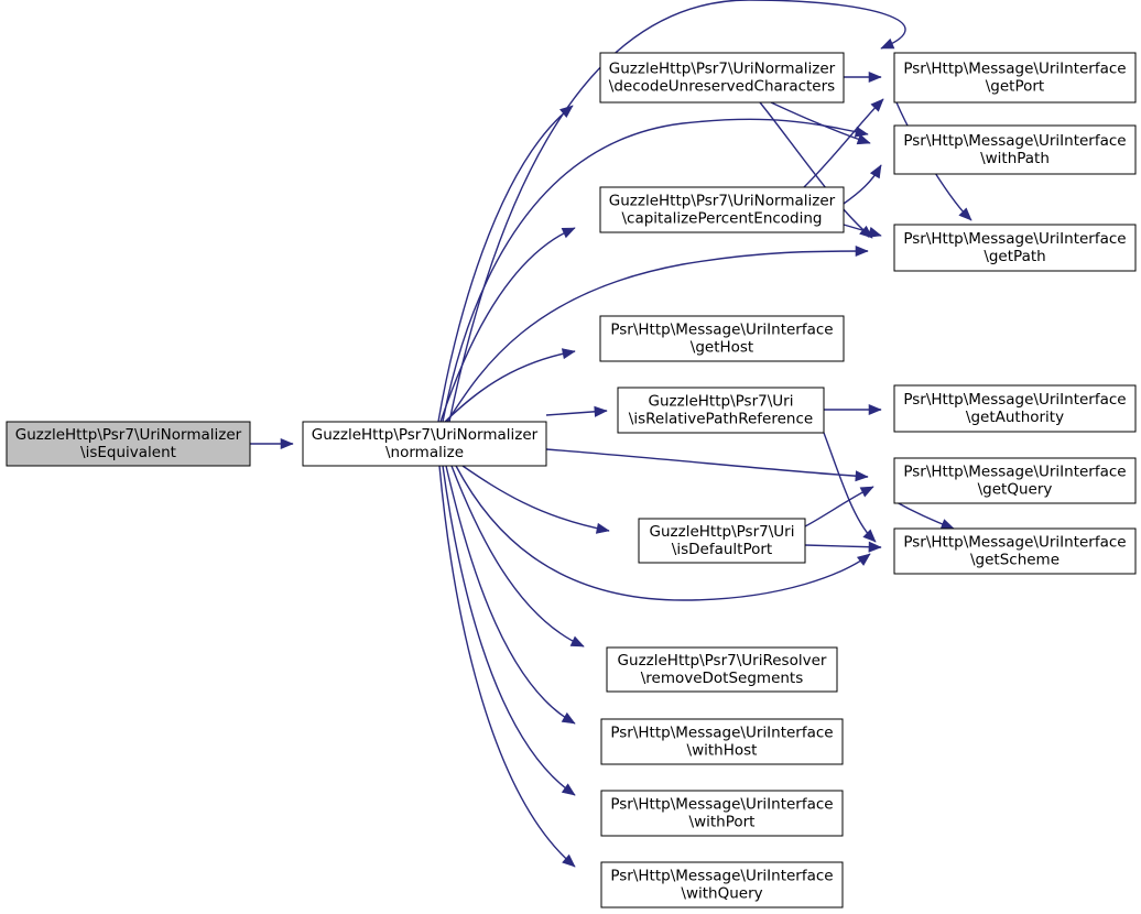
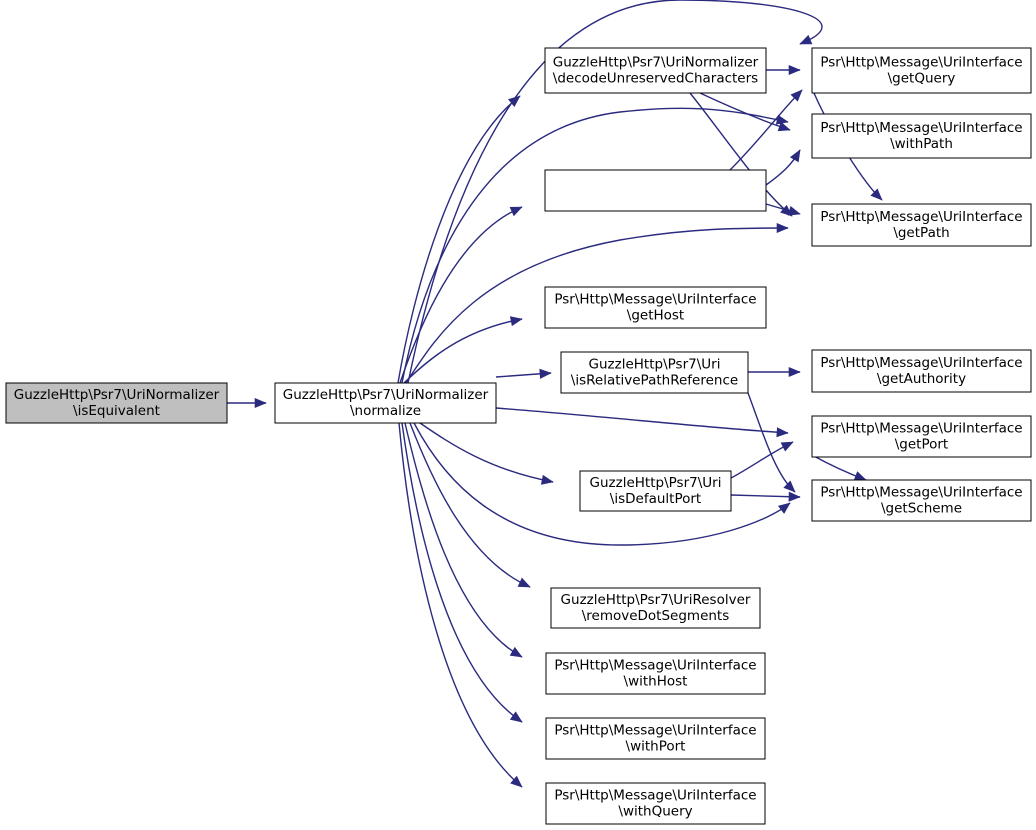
  GuzzleHttp\Psr7\UriNormalizer \isEquivalent
  GuzzleHttp\Psr7\UriNormalizer \normalize
  GuzzleHttp\Psr7\UriNormalizer \decodeUnreservedCharacters
- GuzzleHttp\Psr7\UriNormalizer \capitalizePercentEncoding
  Psr\Http\Message\UriInterface \getHost
  GuzzleHttp\Psr7\Uri \isRelativePathReference
  GuzzleHttp\Psr7\Uri \isDefaultPort
  GuzzleHttp\Psr7\UriResolver \removeDotSegments
  Psr\Http\Message\UriInterface \withHost
  Psr\Http\Message\UriInterface \withPort
  Psr\Http\Message\UriInterface \withQuery
- Psr\Http\Message\UriInterface \getPort
+ Psr\Http\Message\UriInterface \getQuery
  Psr\Http\Message\UriInterface \withPath
  Psr\Http\Message\UriInterface \getPath
  Psr\Http\Message\UriInterface \getAuthority
- Psr\Http\Message\UriInterface \getQuery
+ Psr\Http\Message\UriInterface \getPort
  Psr\Http\Message\UriInterface \getScheme
